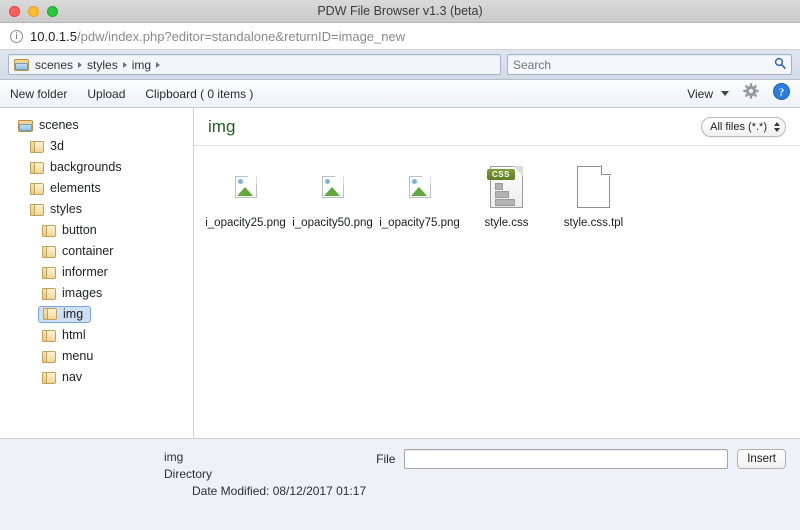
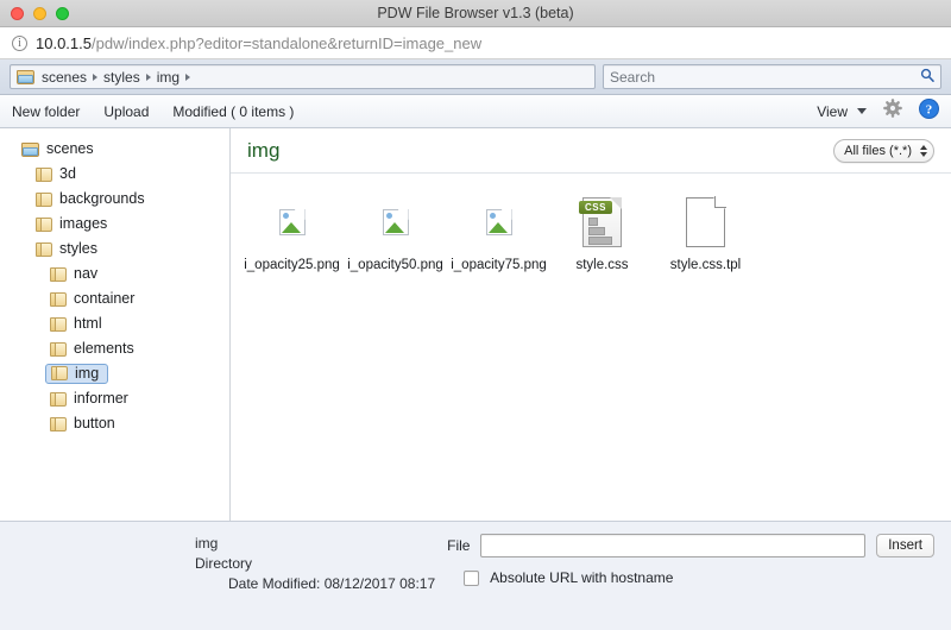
  PDW File Browser v1.3 (beta)
  i
  10.0.1.5
  /pdw/index.php?editor=standalone&returnID=image_new
  scenes
  styles
  img
  Search
  New folder
  Upload
- Clipboard ( 0 items )
+ Modified ( 0 items )
  View
  ?
  scenes
  3d
  backgrounds
- elements
+ images
  styles
- button
+ nav
  container
- informer
+ html
- images
+ elements
  img
- html
+ informer
- menu
- nav
+ button
  img
  All files (*.*)
  i_opacity25.png
  i_opacity50.png
  i_opacity75.png
  CSS
  style.css
  style.css.tpl
  img
  Directory
- Date Modified: 08/12/2017 01:17
+ Date Modified: 08/12/2017 08:17
  File
  Insert
+ Absolute URL with hostname
